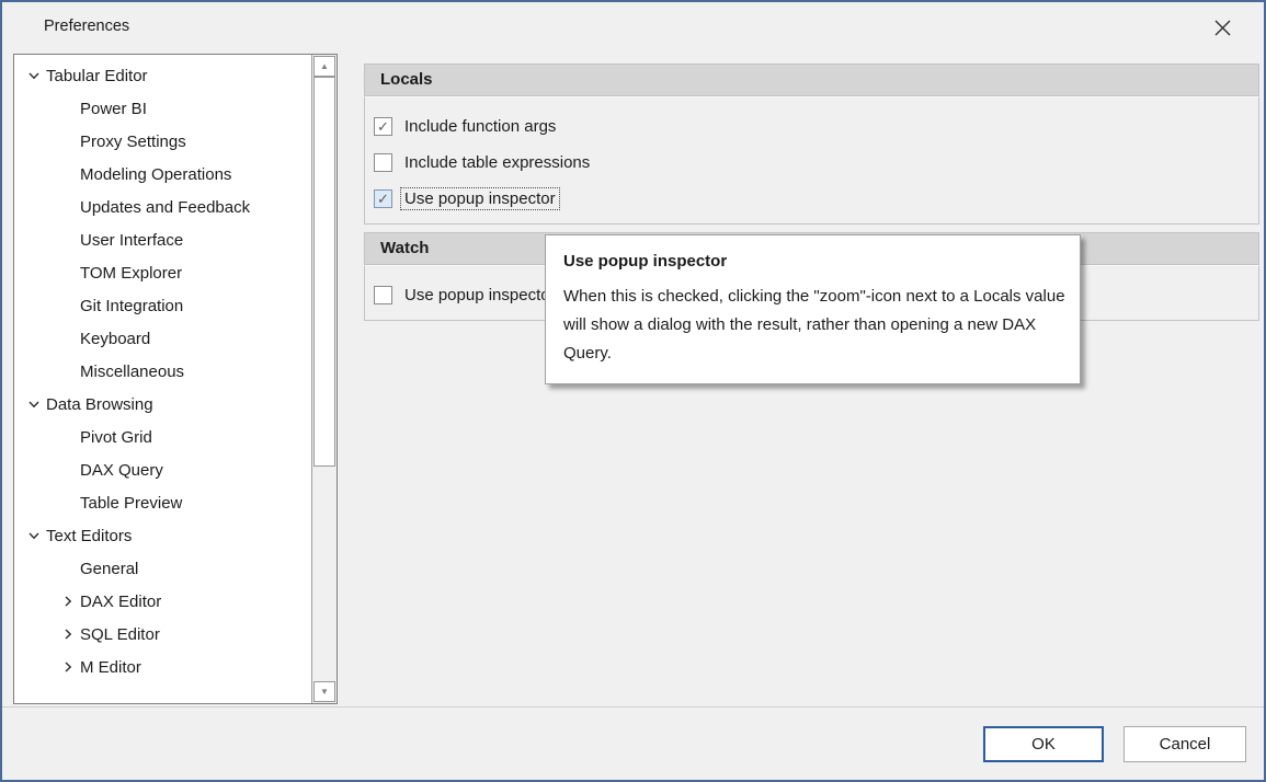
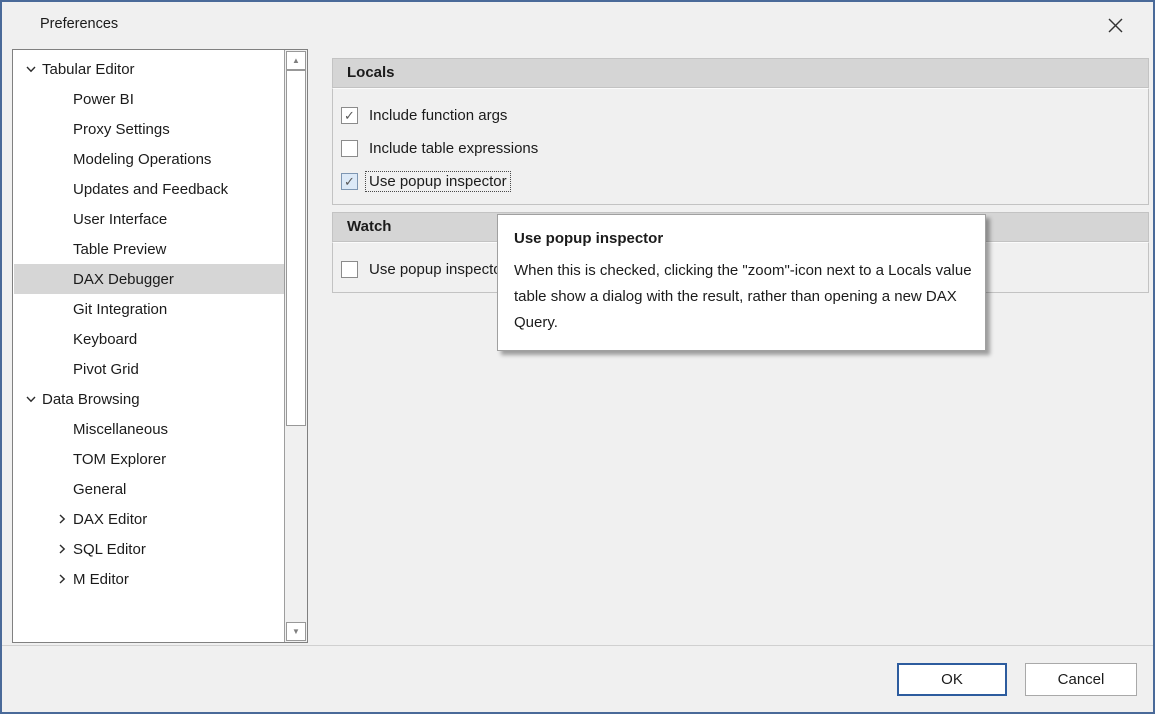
  Preferences
  Tabular Editor
  Power BI
  Proxy Settings
  Modeling Operations
  Updates and Feedback
  User Interface
- TOM Explorer
+ Table Preview
+ DAX Debugger
  Git Integration
  Keyboard
- Miscellaneous
+ Pivot Grid
  Data Browsing
- Pivot Grid
+ Miscellaneous
- DAX Query
- Table Preview
+ TOM Explorer
- Text Editors
  General
  DAX Editor
  SQL Editor
  M Editor
  ▲
  ▼
  Locals
  ✓
  Include function args
  Include table expressions
  ✓
  Use popup inspector
  Watch
  Use popup inspect
  Use popup inspector
- When this is checked, clicking the "zoom"-icon next to a Locals value will show a dialog with the result, rather than opening a new DAX Query.
+ When this is checked, clicking the "zoom"-icon next to a Locals value table show a dialog with the result, rather than opening a new DAX Query.
  OK
  Cancel
